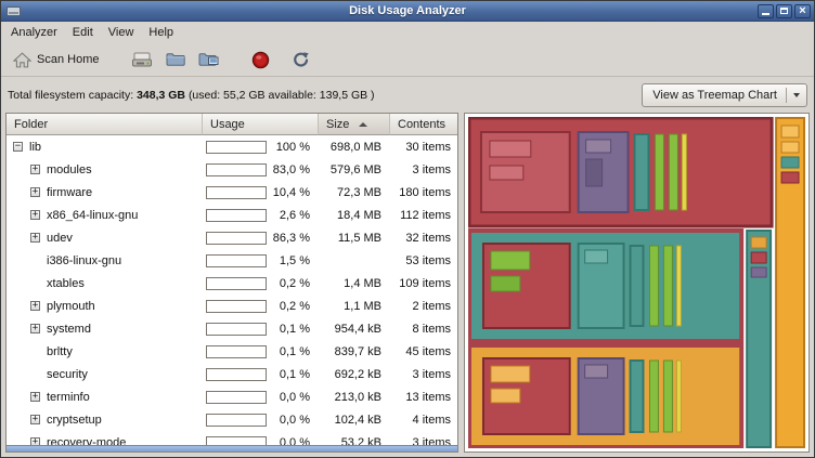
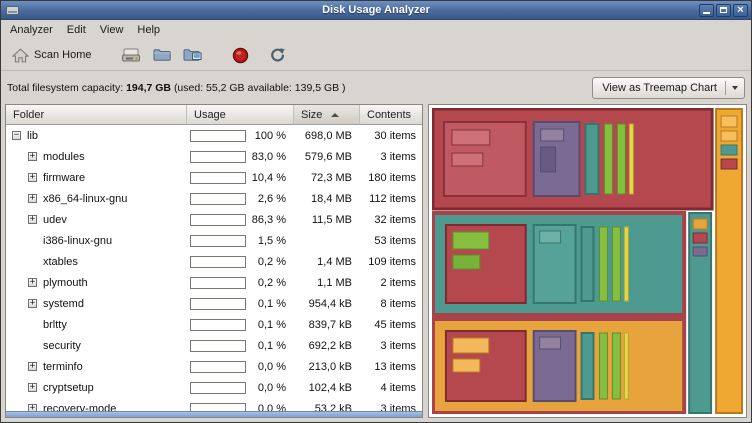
  Disk Usage Analyzer
  ×
  Analyzer
  Edit
  View
  Help
  Scan Home
- Total filesystem capacity: 348,3 GB (used: 55,2 GB available: 139,5 GB )
+ Total filesystem capacity: 194,7 GB (used: 55,2 GB available: 139,5 GB )
  View as Treemap Chart
  Folder
  Usage
  Size
  Contents
  −
  lib
  100 %
  698,0 MB
  30 items
  +
  modules
  83,0 %
  579,6 MB
  3 items
  +
  firmware
  10,4 %
  72,3 MB
  180 items
  +
  x86_64-linux-gnu
  2,6 %
  18,4 MB
  112 items
  +
  udev
  86,3 %
  11,5 MB
  32 items
  i386-linux-gnu
  1,5 %
  53 items
  xtables
  0,2 %
  1,4 MB
  109 items
  +
  plymouth
  0,2 %
  1,1 MB
  2 items
  +
  systemd
  0,1 %
  954,4 kB
  8 items
  brltty
  0,1 %
  839,7 kB
  45 items
  security
  0,1 %
  692,2 kB
  3 items
  +
  terminfo
  0,0 %
  213,0 kB
  13 items
  +
  cryptsetup
  0,0 %
  102,4 kB
  4 items
  +
  recovery-mode
  0,0 %
  53,2 kB
  3 items
